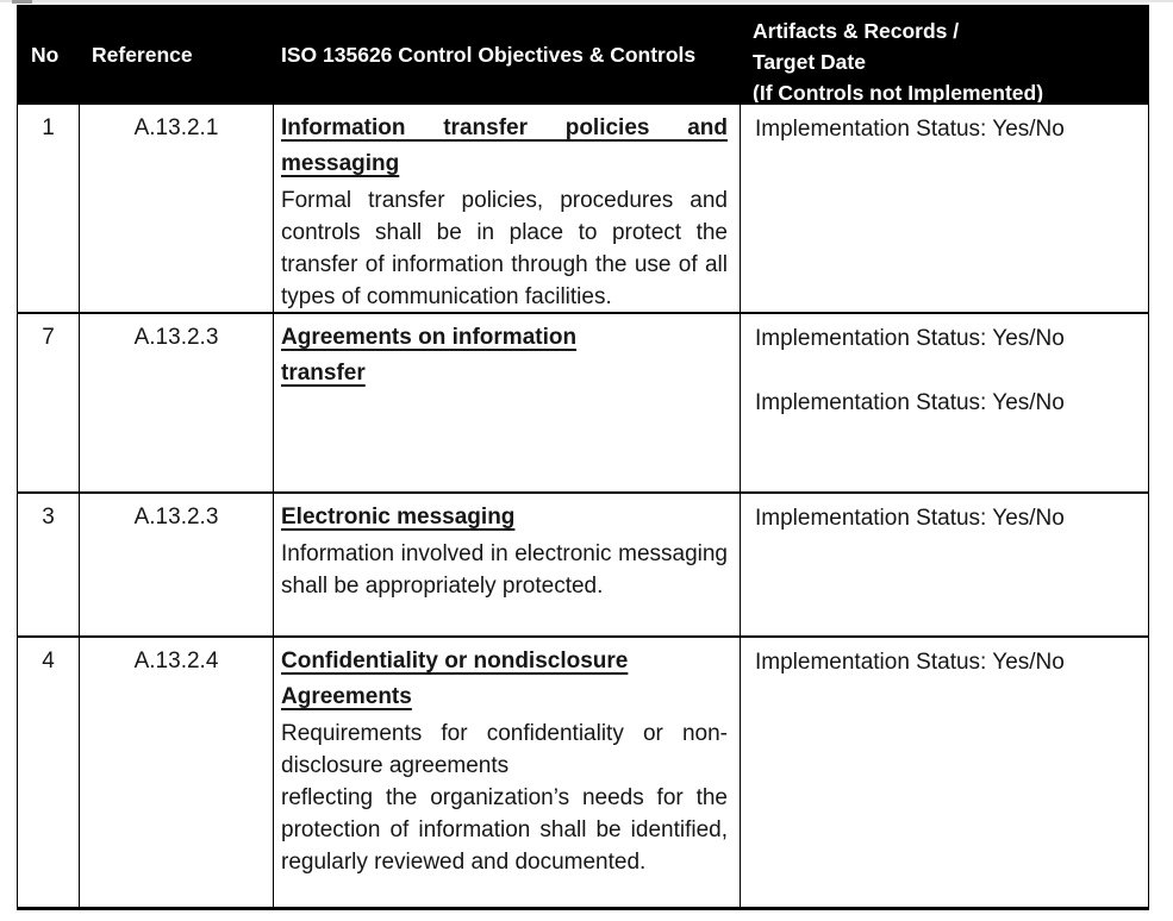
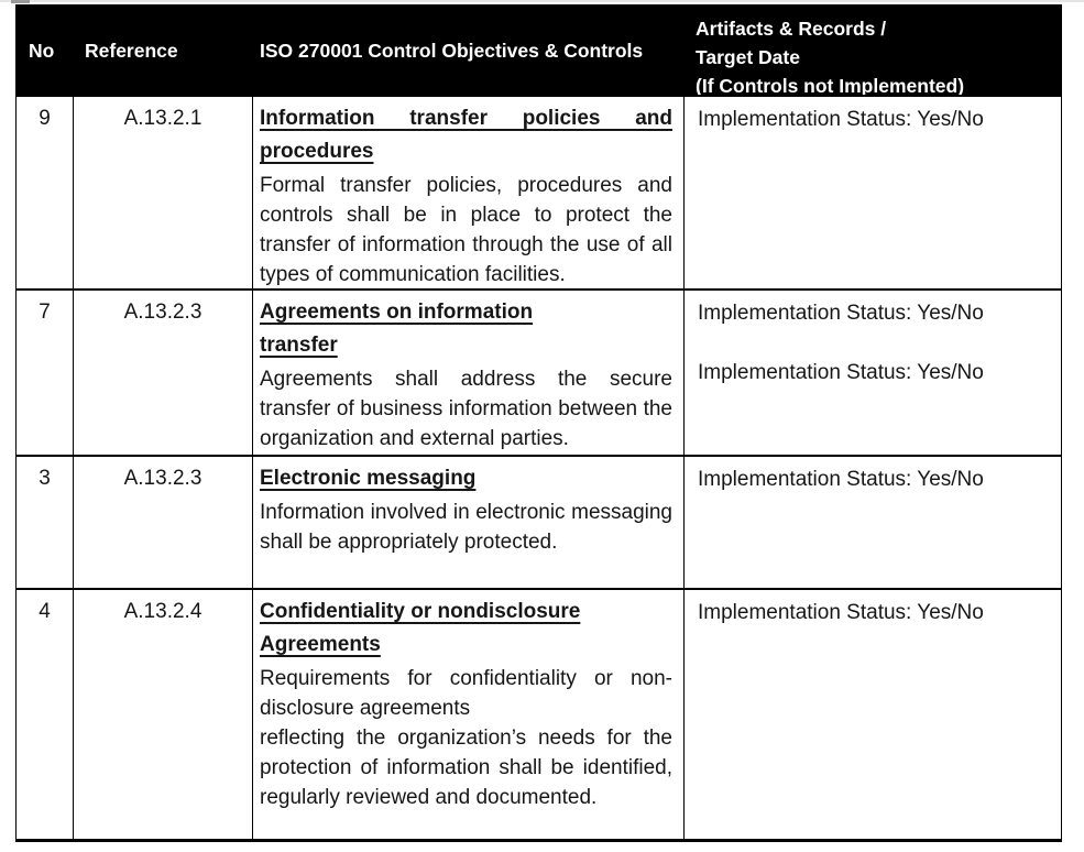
  No
  Reference
- ISO 135626 Control Objectives & Controls
+ ISO 270001 Control Objectives & Controls
  Artifacts & Records /
  Target Date
  (If Controls not Implemented)
- 1
+ 9
  A.13.2.1
- Information transfer policies and messaging
+ Information transfer policies and procedures
  Formal transfer policies, procedures and controls shall be in place to protect the transfer of information through the use of all types of communication facilities.
  Implementation Status: Yes/No
  7
  A.13.2.3
  Agreements on information
  transfer
+ Agreements shall address the secure transfer of business information between the organization and external parties.
  Implementation Status: Yes/No
  Implementation Status: Yes/No
  3
  A.13.2.3
  Electronic messaging
  Information involved in electronic messaging shall be appropriately protected.
  Implementation Status: Yes/No
  4
  A.13.2.4
  Confidentiality or nondisclosure
  Agreements
  Requirements for confidentiality or non-disclosure agreements
  reflecting the organization’s needs for the protection of information shall be identified, regularly reviewed and documented.
  Implementation Status: Yes/No
